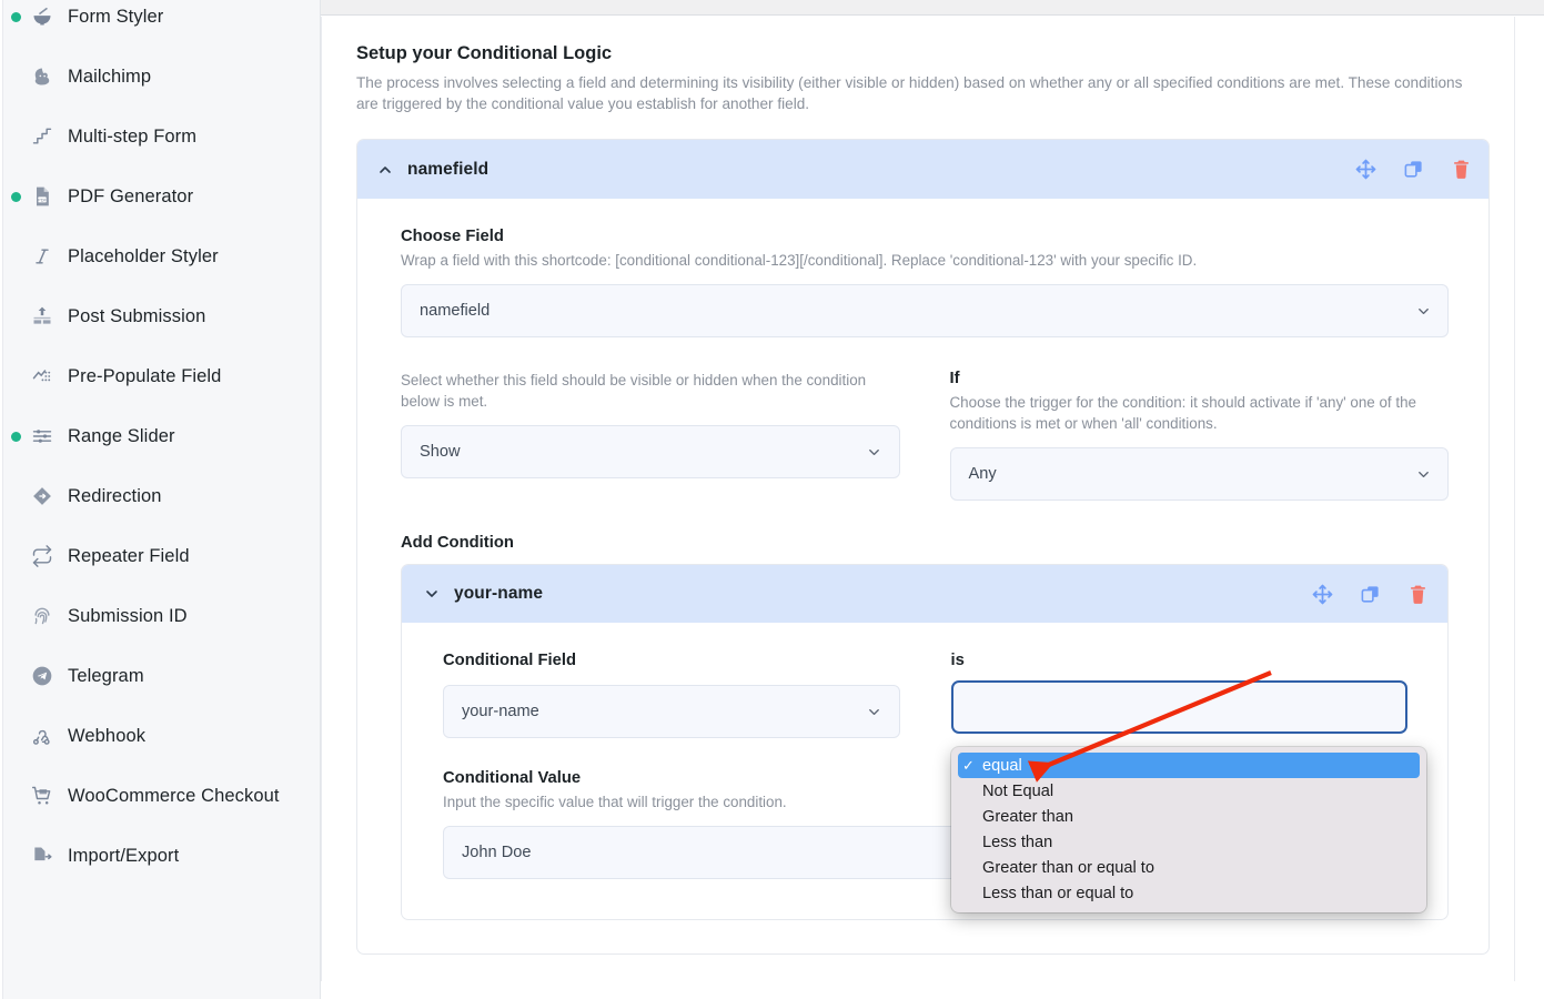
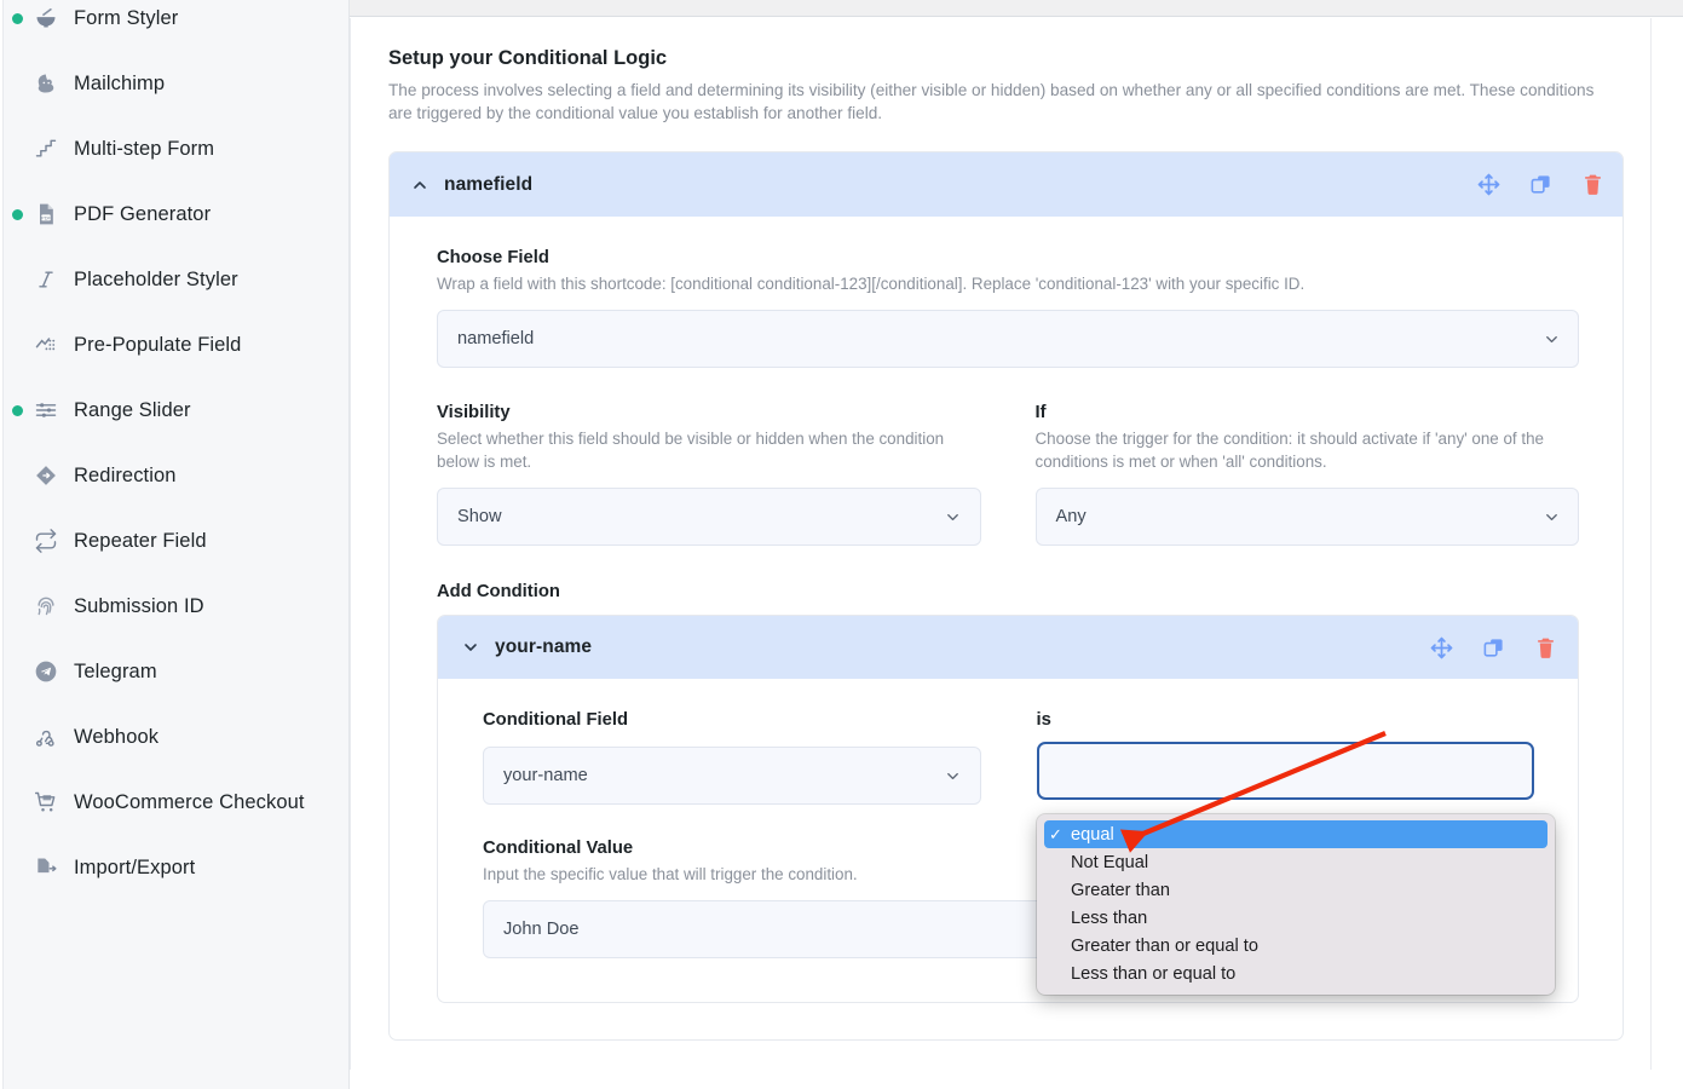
  Form Styler
  Mailchimp
  Multi-step Form
  PDF Generator
  Placeholder Styler
- Post Submission
  Pre-Populate Field
  Range Slider
  Redirection
  Repeater Field
  Submission ID
  Telegram
  Webhook
  WooCommerce Checkout
  Import/Export
  Setup your Conditional Logic
  The process involves selecting a field and determining its visibility (either visible or hidden) based on whether any or all specified conditions are met. These conditions are triggered by the conditional value you establish for another field.
  namefield
  Choose Field
  Wrap a field with this shortcode: [conditional conditional-123][/conditional]. Replace 'conditional-123' with your specific ID.
  namefield
+ Visibility
  Select whether this field should be visible or hidden when the condition below is met.
  Show
  If
  Choose the trigger for the condition: it should activate if 'any' one of the conditions is met or when 'all' conditions.
  Any
  Add Condition
  your-name
  Conditional Field
  your-name
  is
  Conditional Value
  Input the specific value that will trigger the condition.
  John Doe
  ✓
  equal
  Not Equal
  Greater than
  Less than
  Greater than or equal to
  Less than or equal to
